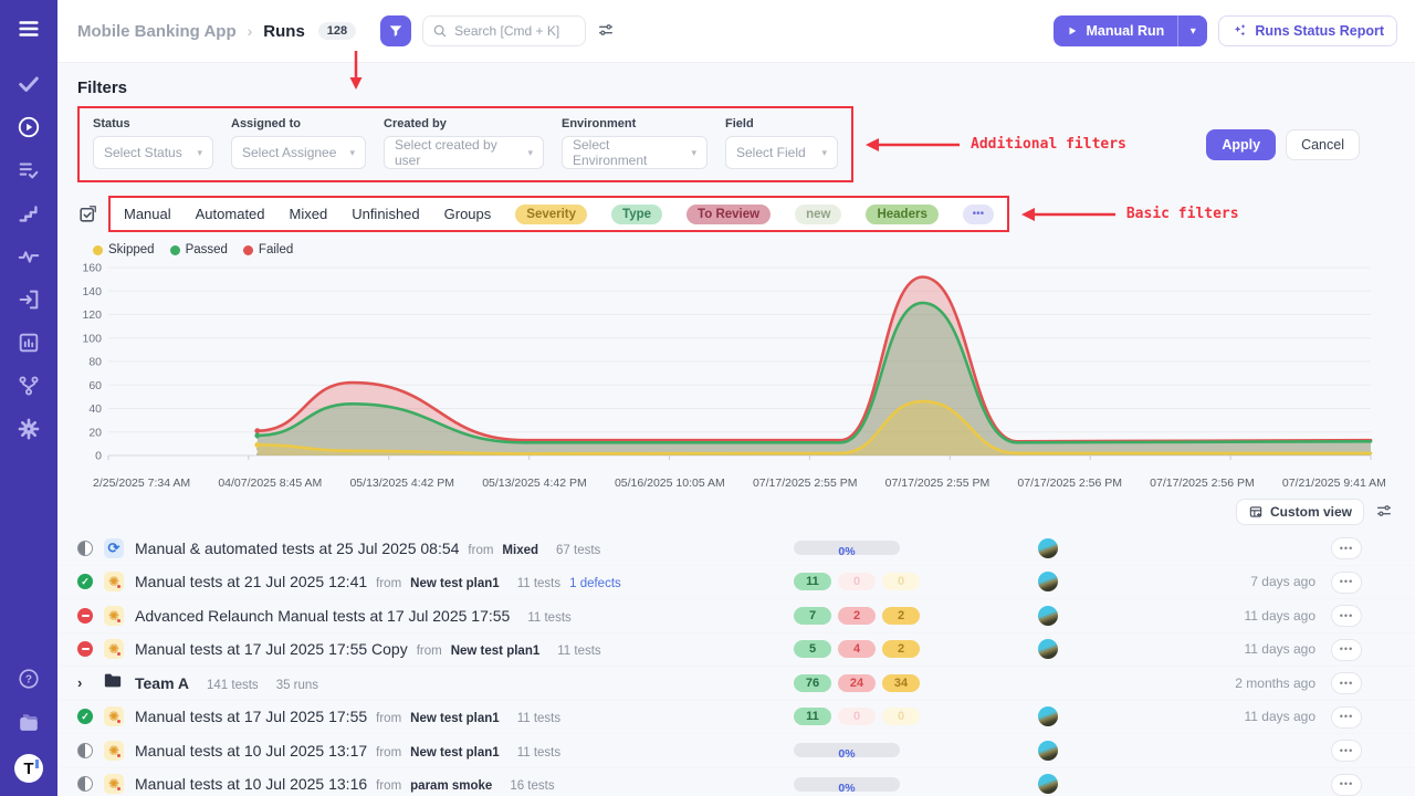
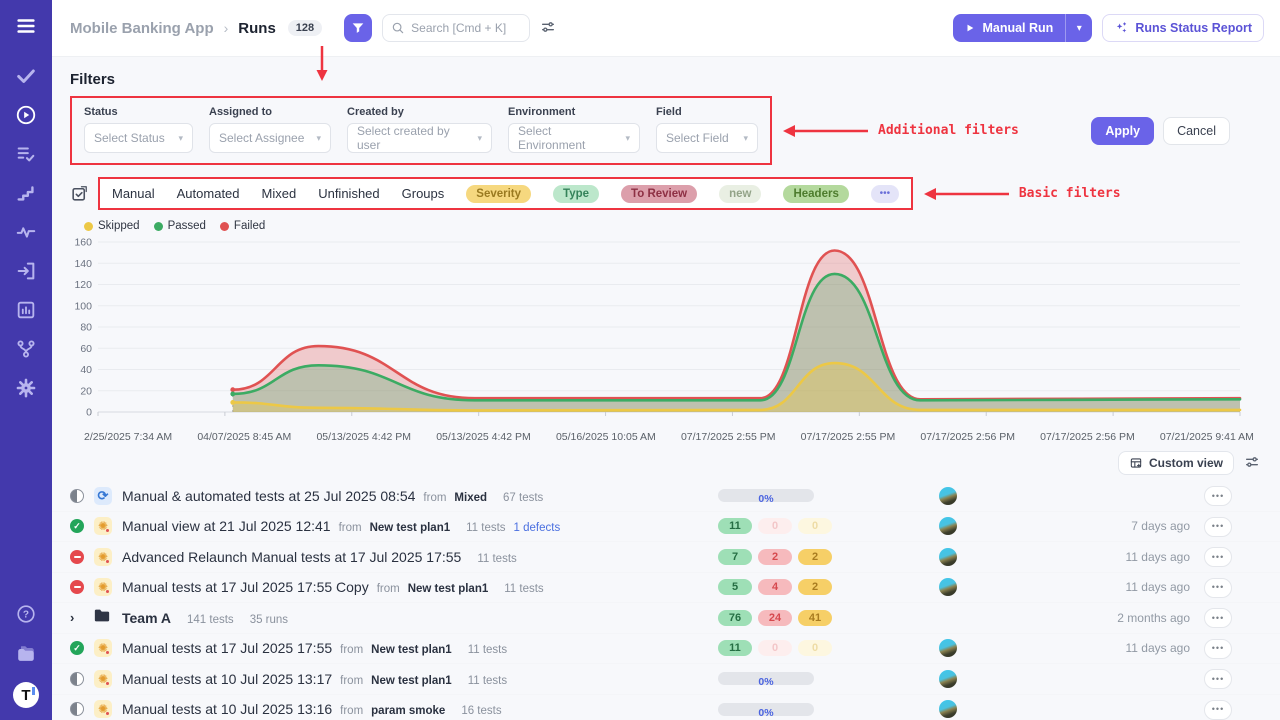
  ?
  T
  Mobile Banking App
  ›
  Runs
  128
  Search [Cmd + K]
  Manual Run
  ▾
  Runs Status Report
  Filters
  Status
  Select Status
  ▾
  Assigned to
  Select Assignee
  ▾
  Created by
  Select created by user
  ▾
  Environment
  Select Environment
  ▾
  Field
  Select Field
  ▾
  Additional filters
  Apply
  Cancel
  Manual
  Automated
  Mixed
  Unfinished
  Groups
  Severity
  Type
  To Review
  new
  Headers
  •••
  Basic filters
  Skipped
  Passed
  Failed
  0
  20
  40
  60
  80
  100
  120
  140
  160
  2/25/2025 7:34 AM
  04/07/2025 8:45 AM
  05/13/2025 4:42 PM
  05/13/2025 4:42 PM
  05/16/2025 10:05 AM
  07/17/2025 2:55 PM
  07/17/2025 2:55 PM
  07/17/2025 2:56 PM
  07/17/2025 2:56 PM
  07/21/2025 9:41 AM
  Custom view
  ⟳
  Manual & automated tests at 25 Jul 2025 08:54
  from
  Mixed
  67 tests
  0%
  •••
  ✓
  ✺
- Manual tests at 21 Jul 2025 12:41
+ Manual view at 21 Jul 2025 12:41
  from
  New test plan1
  11 tests
  1 defects
  11
  0
  0
  7 days ago
  •••
  ✺
  Advanced Relaunch Manual tests at 17 Jul 2025 17:55
  11 tests
  7
  2
  2
  11 days ago
  •••
  ✺
  Manual tests at 17 Jul 2025 17:55 Copy
  from
  New test plan1
  11 tests
  5
  4
  2
  11 days ago
  •••
  ›
  Team A
  141 tests
  35 runs
  76
  24
- 34
+ 41
  2 months ago
  •••
  ✓
  ✺
  Manual tests at 17 Jul 2025 17:55
  from
  New test plan1
  11 tests
  11
  0
  0
  11 days ago
  •••
  ✺
  Manual tests at 10 Jul 2025 13:17
  from
  New test plan1
  11 tests
  0%
  •••
  ✺
  Manual tests at 10 Jul 2025 13:16
  from
  param smoke
  16 tests
  0%
  •••
